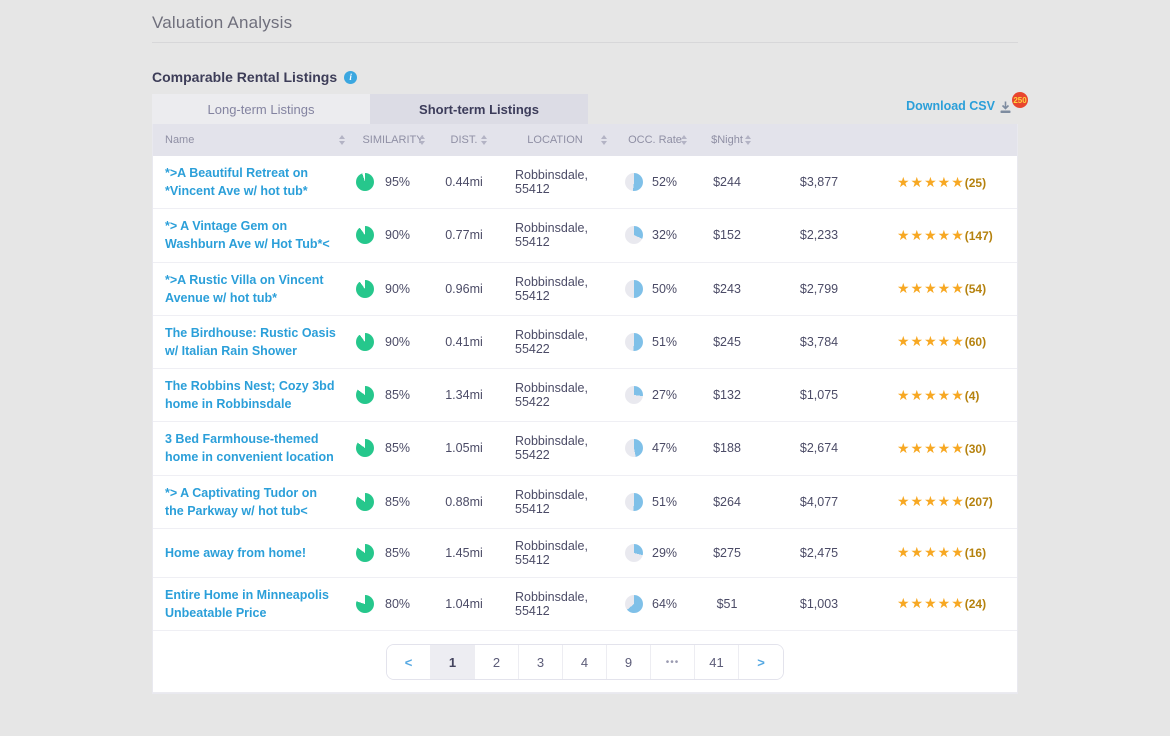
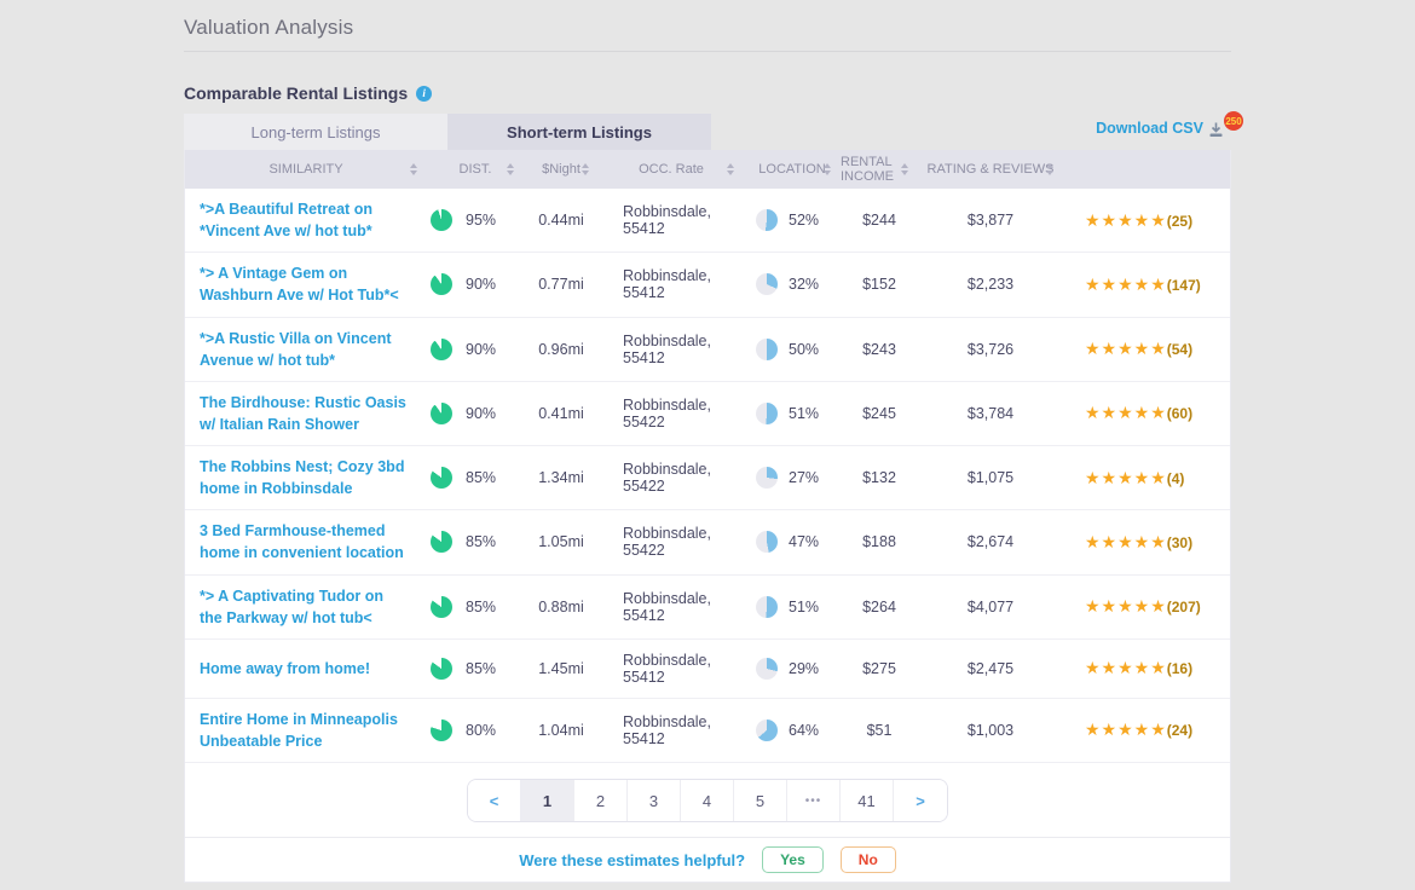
  Valuation Analysis
  Comparable Rental Listings
  i
  Long-term Listings
  Short-term Listings
  Download CSV
  250
- Name
  SIMILARITY
  DIST.
- LOCATION
+ $Night
  OCC. Rate
- $Night
+ LOCATION
+ RENTAL INCOME
+ RATING & REVIEWS
  *>A Beautiful Retreat on *Vincent Ave w/ hot tub*
  95%
  0.44mi
  Robbinsdale, 55412
  52%
  $244
  $3,877
  ★★★★★(25)
  *> A Vintage Gem on Washburn Ave w/ Hot Tub*<
  90%
  0.77mi
  Robbinsdale, 55412
  32%
  $152
  $2,233
  ★★★★★(147)
  *>A Rustic Villa on Vincent Avenue w/ hot tub*
  90%
  0.96mi
  Robbinsdale, 55412
  50%
  $243
- $2,799
+ $3,726
  ★★★★★(54)
  The Birdhouse: Rustic Oasis w/ Italian Rain Shower
  90%
  0.41mi
  Robbinsdale, 55422
  51%
  $245
  $3,784
  ★★★★★(60)
  The Robbins Nest; Cozy 3bd home in Robbinsdale
  85%
  1.34mi
  Robbinsdale, 55422
  27%
  $132
  $1,075
  ★★★★★(4)
  3 Bed Farmhouse-themed home in convenient location
  85%
  1.05mi
  Robbinsdale, 55422
  47%
  $188
  $2,674
  ★★★★★(30)
  *> A Captivating Tudor on the Parkway w/ hot tub<
  85%
  0.88mi
  Robbinsdale, 55412
  51%
  $264
  $4,077
  ★★★★★(207)
  Home away from home!
  85%
  1.45mi
  Robbinsdale, 55412
  29%
  $275
  $2,475
  ★★★★★(16)
  Entire Home in Minneapolis Unbeatable Price
  80%
  1.04mi
  Robbinsdale, 55412
  64%
  $51
  $1,003
  ★★★★★(24)
  <
  1
  2
  3
  4
- 9
+ 5
  •••
  41
  >
+ Were these estimates helpful?
+ Yes
+ No
